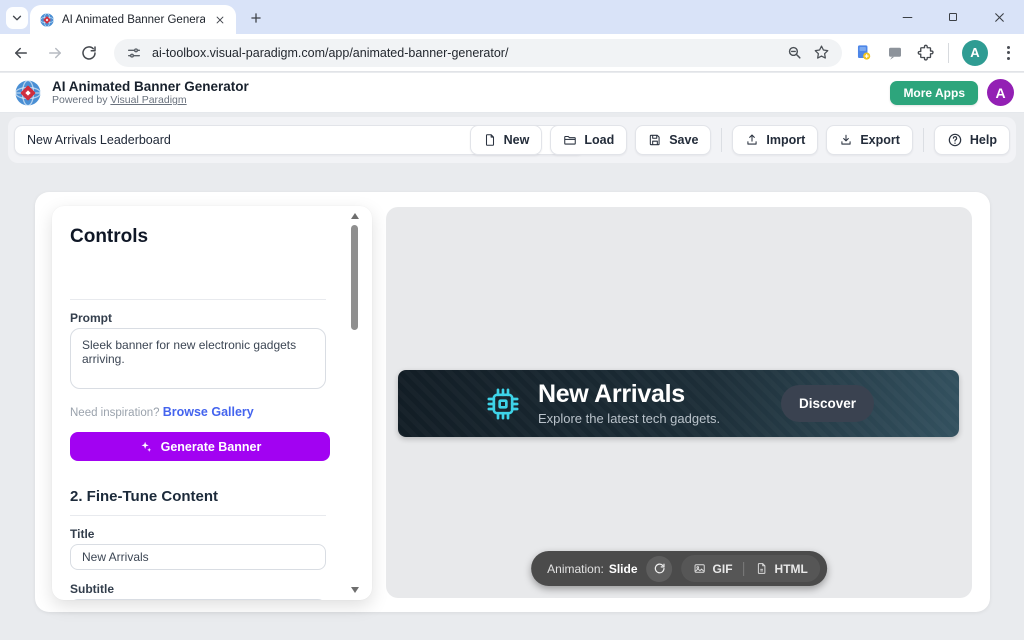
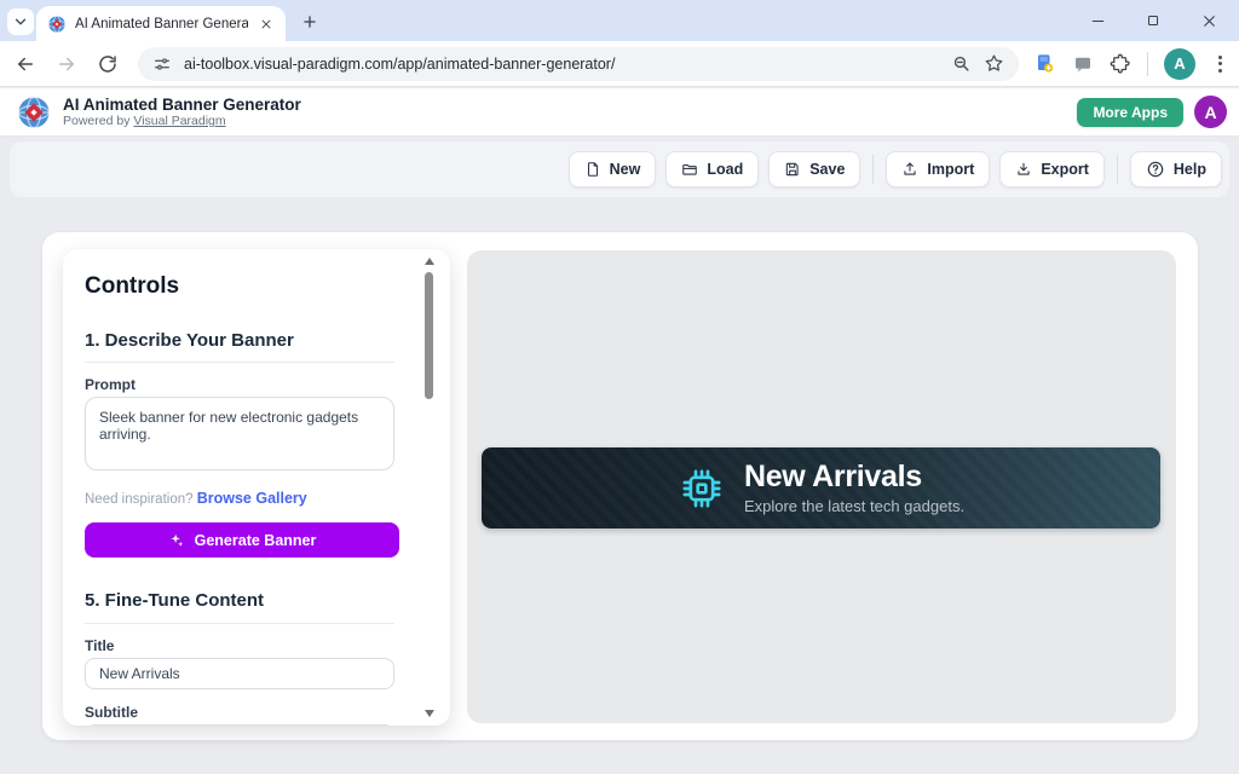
  AI Animated Banner Genera
  ai-toolbox.visual-paradigm.com/app/animated-banner-generator/
  A
  AI Animated Banner Generator
  Powered by Visual Paradigm
  More Apps
  A
- New Arrivals Leaderboard
  New
  Load
  Save
  Import
  Export
  Help
  Controls
+ 1. Describe Your Banner
  Prompt
  Need inspiration? Browse Gallery
  Generate Banner
- 2. Fine-Tune Content
+ 5. Fine-Tune Content
  Title
  New Arrivals
  Subtitle
  New Arrivals
  Explore the latest tech gadgets.
- Discover
- Animation:
- Slide
- GIF
- HTML
